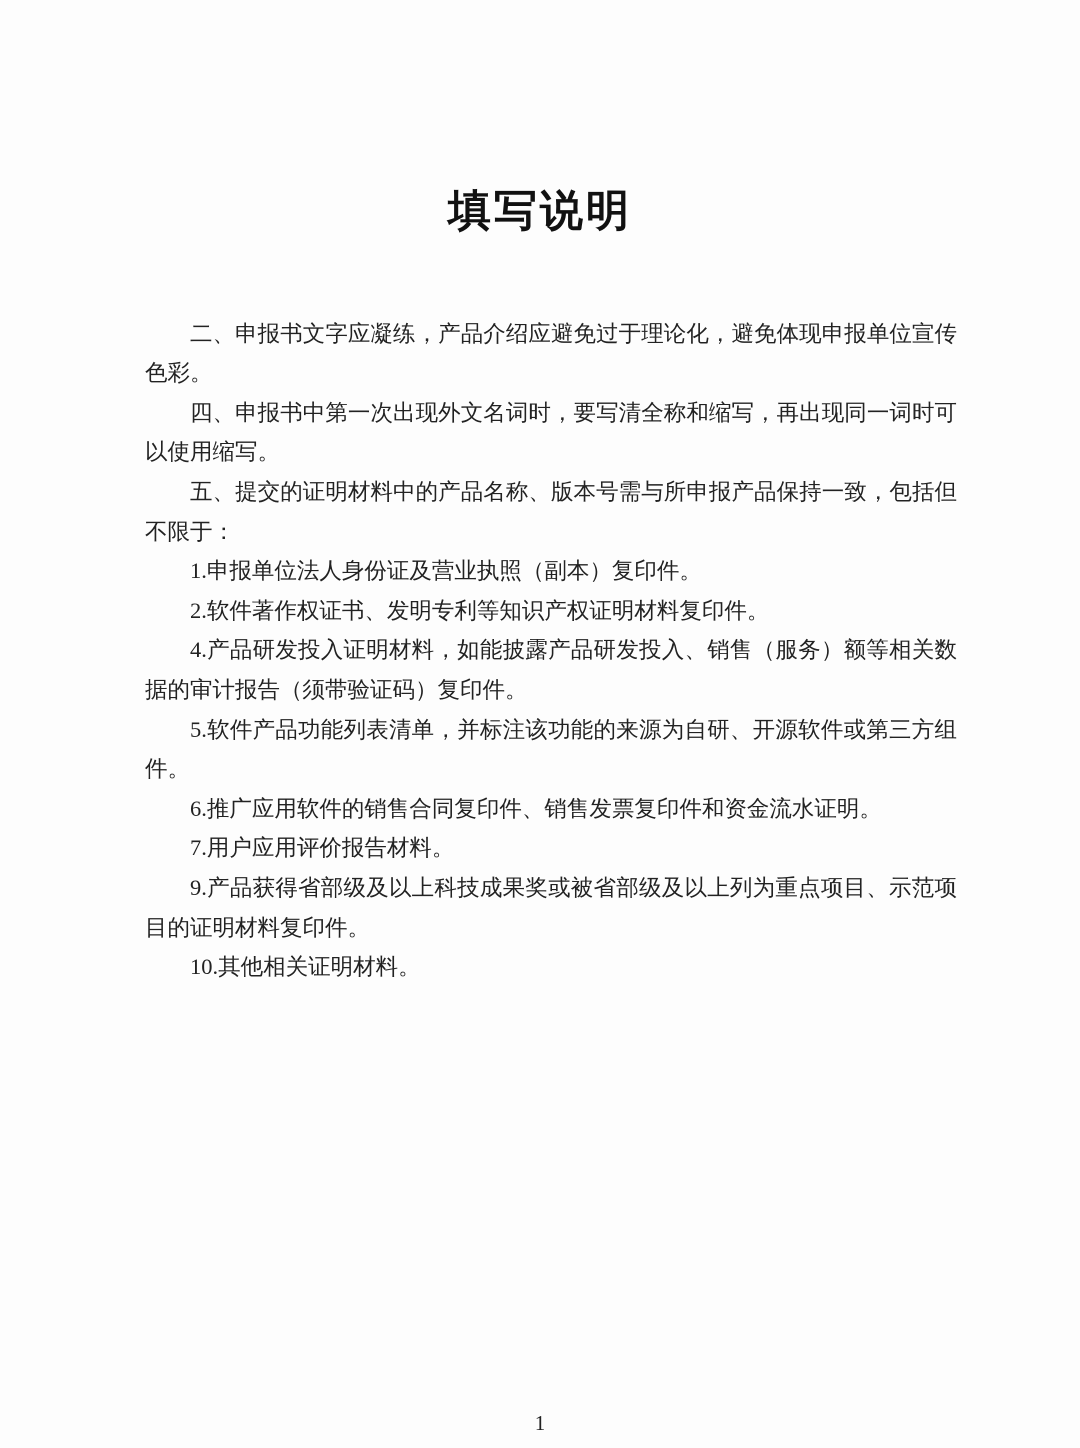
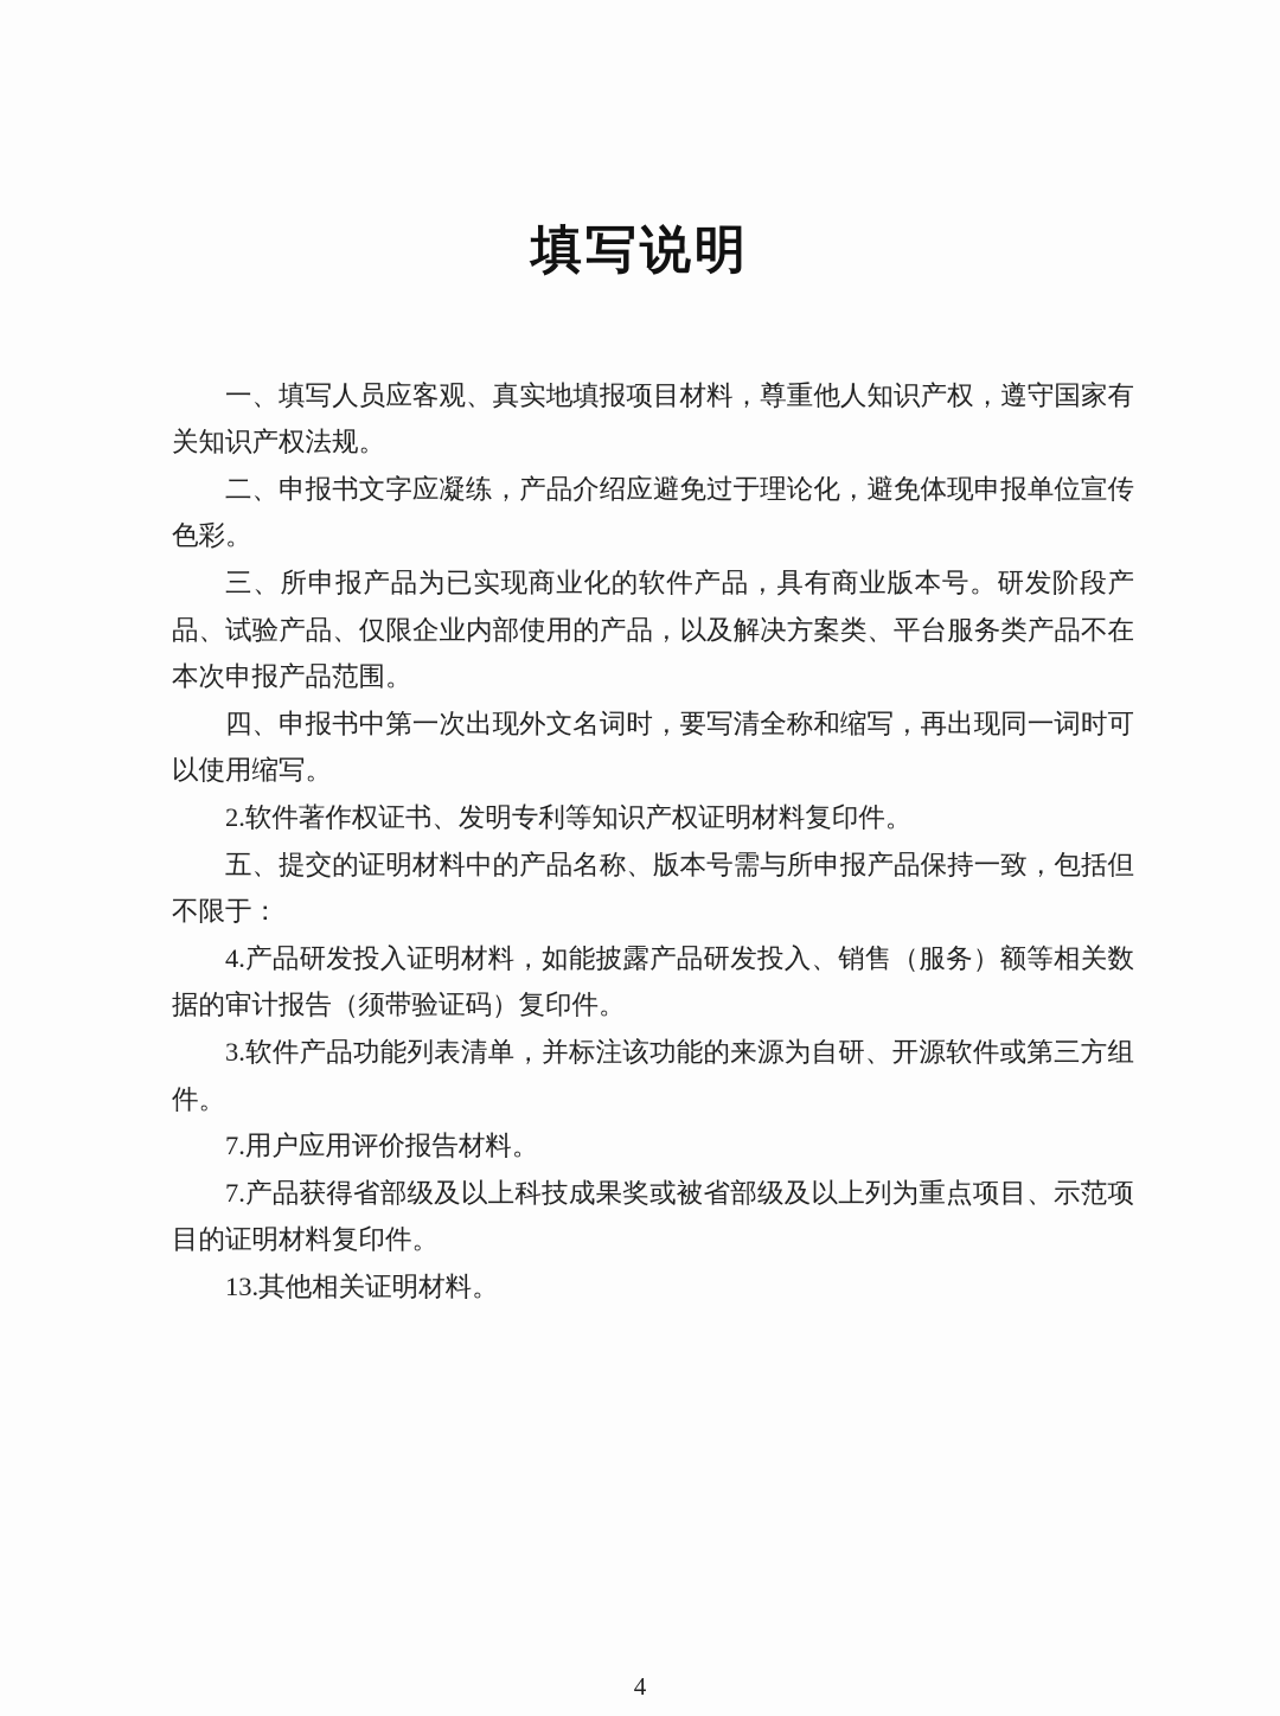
  填写说明
+ 一、填写人员应客观、真实地填报项目材料，尊重他人知识产权，遵守国家有关知识产权法规。
  二、申报书文字应凝练，产品介绍应避免过于理论化，避免体现申报单位宣传色彩。
+ 三、所申报产品为已实现商业化的软件产品，具有商业版本号。研发阶段产品、试验产品、仅限企业内部使用的产品，以及解决方案类、平台服务类产品不在本次申报产品范围。
  四、申报书中第一次出现外文名词时，要写清全称和缩写，再出现同一词时可以使用缩写。
- 五、提交的证明材料中的产品名称、版本号需与所申报产品保持一致，包括但不限于：
+ 2.软件著作权证书、发明专利等知识产权证明材料复印件。
- 1.申报单位法人身份证及营业执照（副本）复印件。
- 2.软件著作权证书、发明专利等知识产权证明材料复印件。
+ 五、提交的证明材料中的产品名称、版本号需与所申报产品保持一致，包括但不限于：
  4.产品研发投入证明材料，如能披露产品研发投入、销售（服务）额等相关数据的审计报告（须带验证码）复印件。
- 5.软件产品功能列表清单，并标注该功能的来源为自研、开源软件或第三方组件。
+ 3.软件产品功能列表清单，并标注该功能的来源为自研、开源软件或第三方组件。
- 6.推广应用软件的销售合同复印件、销售发票复印件和资金流水证明。
  7.用户应用评价报告材料。
- 9.产品获得省部级及以上科技成果奖或被省部级及以上列为重点项目、示范项目的证明材料复印件。
+ 7.产品获得省部级及以上科技成果奖或被省部级及以上列为重点项目、示范项目的证明材料复印件。
- 10.其他相关证明材料。
+ 13.其他相关证明材料。
- 1
+ 4
